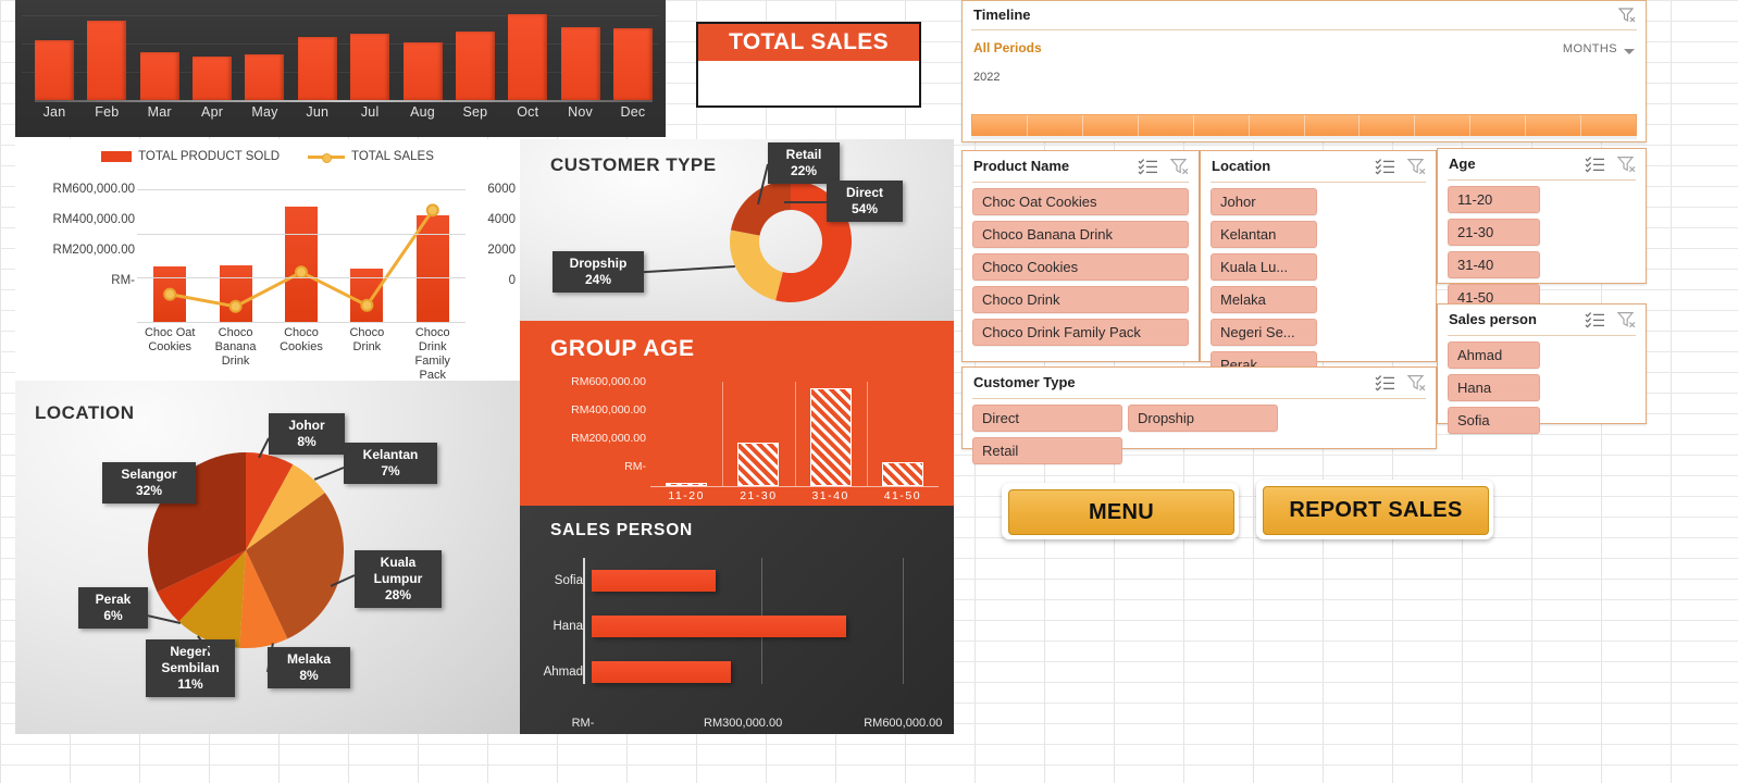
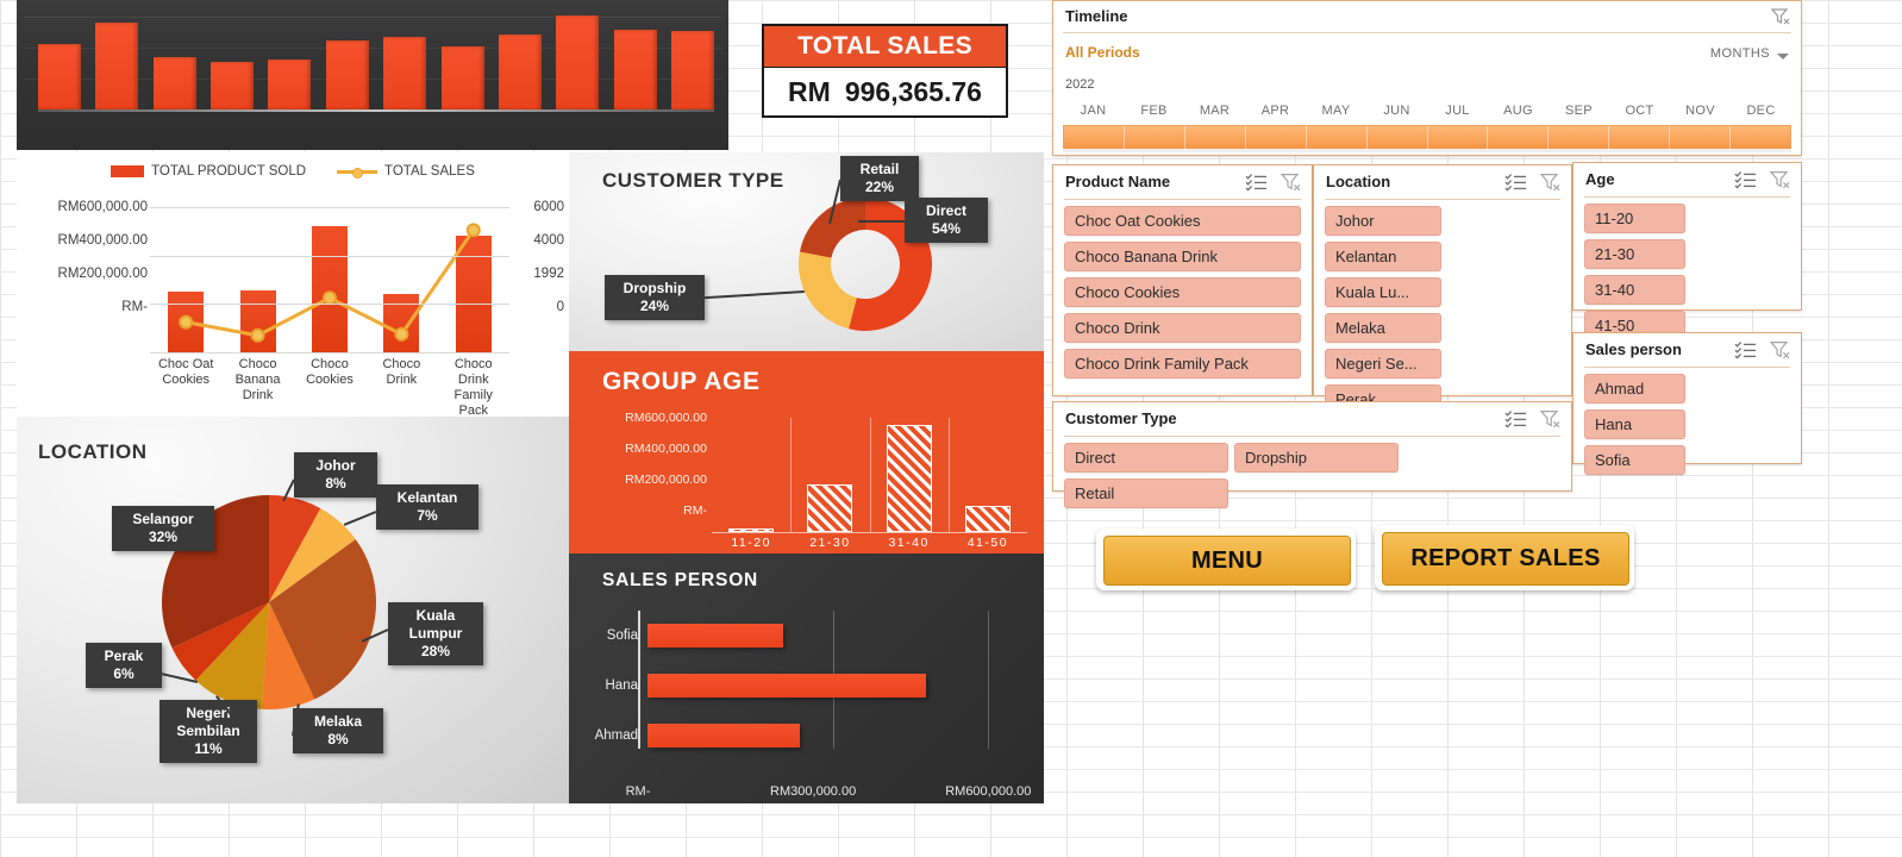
- Jan
- Feb
- Mar
- Apr
- May
- Jun
- Jul
- Aug
- Sep
- Oct
- Nov
- Dec
  TOTAL SALES
+ RM
+ 996,365.76
  TOTAL PRODUCT SOLD
  TOTAL SALES
  RM600,000.00
  RM400,000.00
  RM200,000.00
  RM-
  6000
  4000
- 2000
+ 1992
  0
  Choc Oat Cookies
  Choco Banana Drink
  Choco Cookies
  Choco Drink
  Choco Drink Family Pack
  CUSTOMER TYPE
  Retail
  22%
  Dropship
  24%
  Direct
  54%
  GROUP AGE
  RM600,000.00
  RM400,000.00
  RM200,000.00
  RM-
  11-20
  21-30
  31-40
  41-50
  SALES PERSON
  Sofia
  Hana
  Ahmad
  RM-
  RM300,000.00
  RM600,000.00
  LOCATION
  Johor
  8%
  Kelantan
  7%
  Kuala Lumpur
  28%
  Melaka
  8%
  Neger Sembilan
  11%
  Perak
  6%
  Selangor
  32%
  Timeline
  All Periods
  MONTHS
  2022
+ JAN
+ FEB
+ MAR
+ APR
+ MAY
+ JUN
+ JUL
+ AUG
+ SEP
+ OCT
+ NOV
+ DEC
  Product Name
  Choc Oat Cookies
  Choco Banana Drink
  Choco Cookies
  Choco Drink
  Choco Drink Family Pack
  Location
  Johor
  Kelantan
  Kuala Lu...
  Melaka
  Negeri Se...
  Perak
  Age
  11-20
  21-30
  31-40
  41-50
  Sales person
  Ahmad
  Hana
  Sofia
  Customer Type
  Direct
  Dropship
  Retail
  MENU
  REPORT SALES
